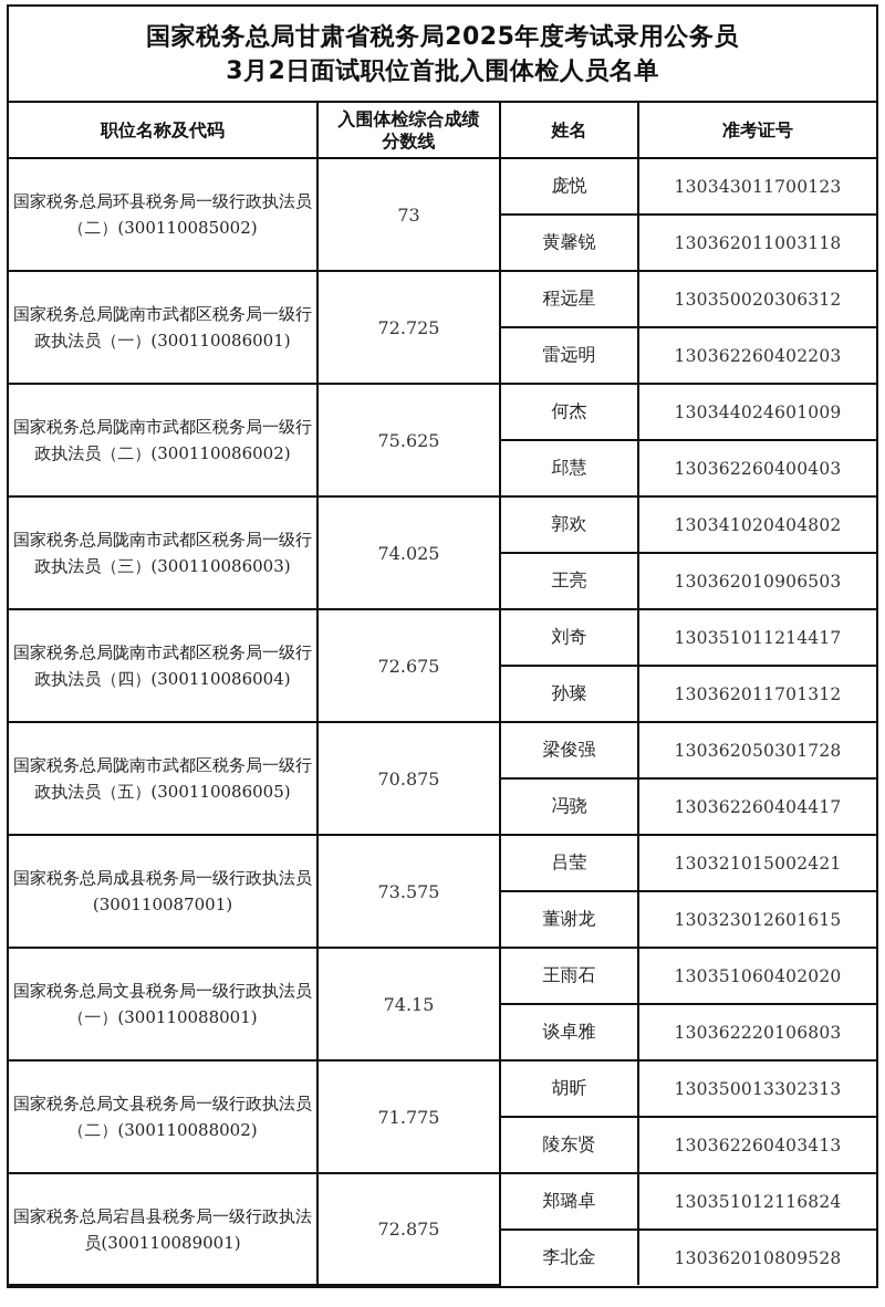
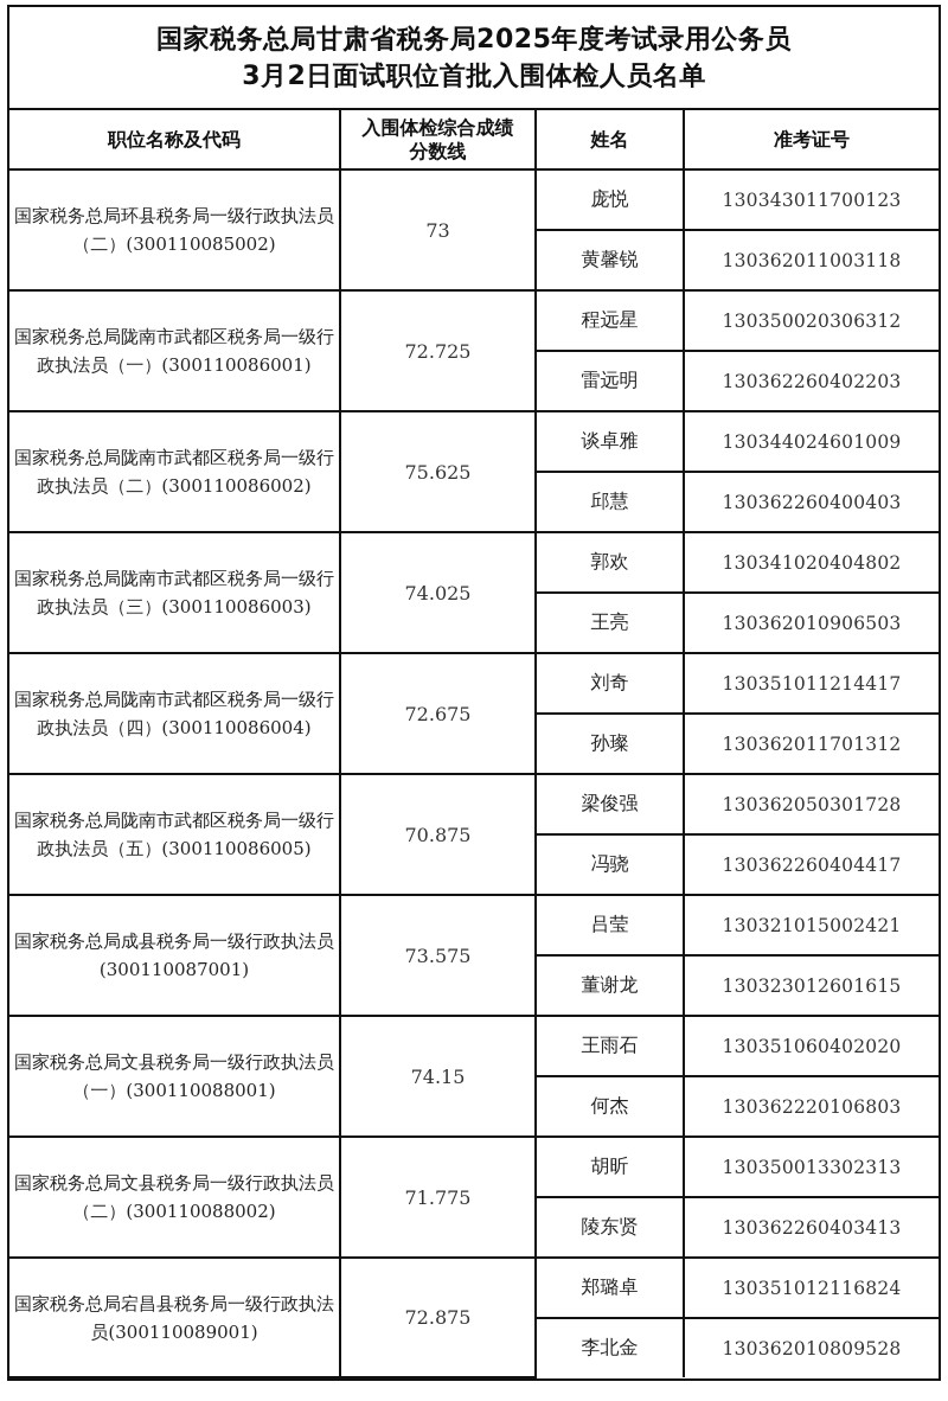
  国家税务总局甘肃省税务局2025年度考试录用公务员 3月2日面试职位首批入围体检人员名单
  职位名称及代码	入围体检综合成绩 分数线	姓名	准考证号
  国家税务总局环县税务局一级行政执法员（二）(300110085002)	73	庞悦	130343011700123
  黄馨锐	130362011003118
  国家税务总局陇南市武都区税务局一级行政执法员（一）(300110086001)	72.725	程远星	130350020306312
  雷远明	130362260402203
- 国家税务总局陇南市武都区税务局一级行政执法员（二）(300110086002)	75.625	何杰	130344024601009
+ 国家税务总局陇南市武都区税务局一级行政执法员（二）(300110086002)	75.625	谈卓雅	130344024601009
  邱慧	130362260400403
  国家税务总局陇南市武都区税务局一级行政执法员（三）(300110086003)	74.025	郭欢	130341020404802
  王亮	130362010906503
  国家税务总局陇南市武都区税务局一级行政执法员（四）(300110086004)	72.675	刘奇	130351011214417
  孙璨	130362011701312
  国家税务总局陇南市武都区税务局一级行政执法员（五）(300110086005)	70.875	梁俊强	130362050301728
  冯骁	130362260404417
  国家税务总局成县税务局一级行政执法员(300110087001)	73.575	吕莹	130321015002421
  董谢龙	130323012601615
  国家税务总局文县税务局一级行政执法员（一）(300110088001)	74.15	王雨石	130351060402020
- 谈卓雅	130362220106803
+ 何杰	130362220106803
  国家税务总局文县税务局一级行政执法员（二）(300110088002)	71.775	胡昕	130350013302313
  陵东贤	130362260403413
  国家税务总局宕昌县税务局一级行政执法员(300110089001)	72.875	郑璐卓	130351012116824
  李北金	130362010809528
